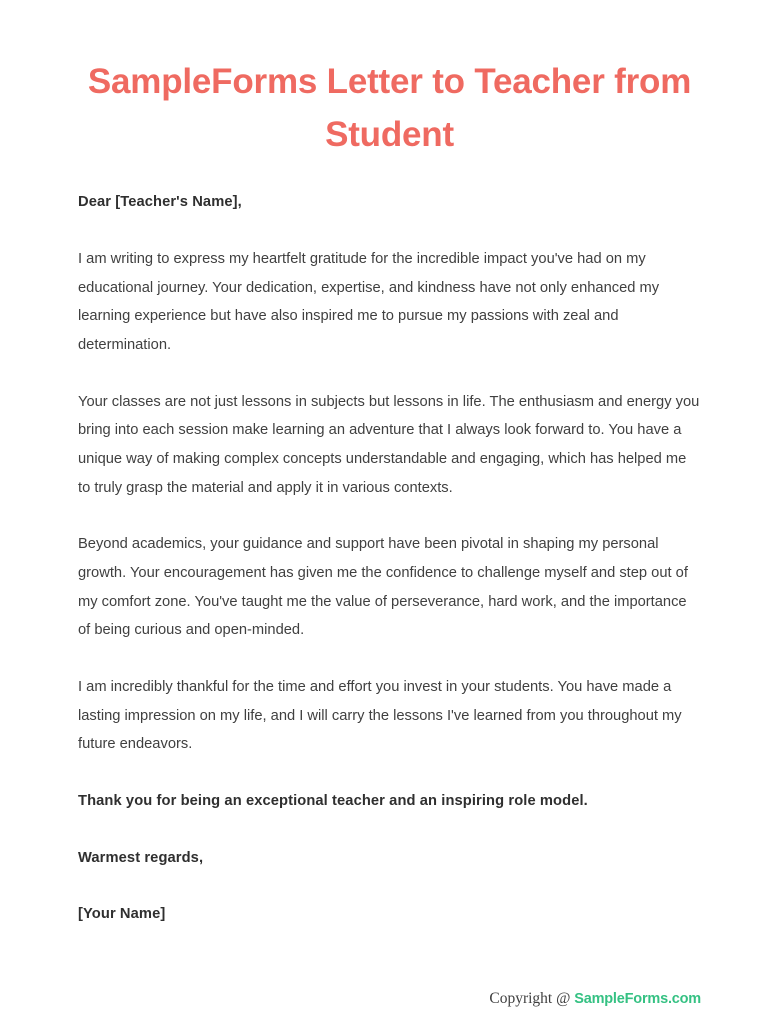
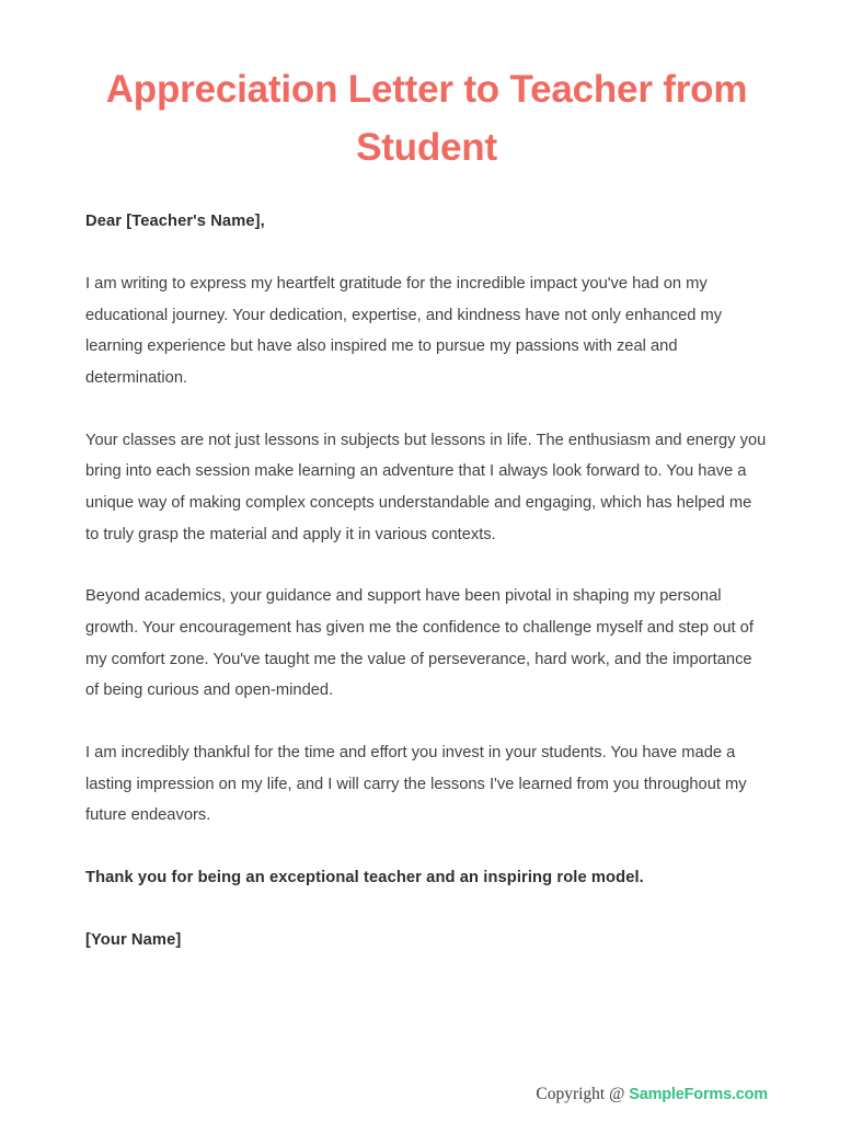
- SampleForms Letter to Teacher from Student
+ Appreciation Letter to Teacher from Student
  Dear [Teacher's Name],
  I am writing to express my heartfelt gratitude for the incredible impact you've had on my educational journey. Your dedication, expertise, and kindness have not only enhanced my learning experience but have also inspired me to pursue my passions with zeal and determination.
  Your classes are not just lessons in subjects but lessons in life. The enthusiasm and energy you bring into each session make learning an adventure that I always look forward to. You have a unique way of making complex concepts understandable and engaging, which has helped me to truly grasp the material and apply it in various contexts.
  Beyond academics, your guidance and support have been pivotal in shaping my personal growth. Your encouragement has given me the confidence to challenge myself and step out of my comfort zone. You've taught me the value of perseverance, hard work, and the importance of being curious and open-minded.
  I am incredibly thankful for the time and effort you invest in your students. You have made a lasting impression on my life, and I will carry the lessons I've learned from you throughout my future endeavors.
  Thank you for being an exceptional teacher and an inspiring role model.
- Warmest regards,
  [Your Name]
  Copyright @ SampleForms.com
